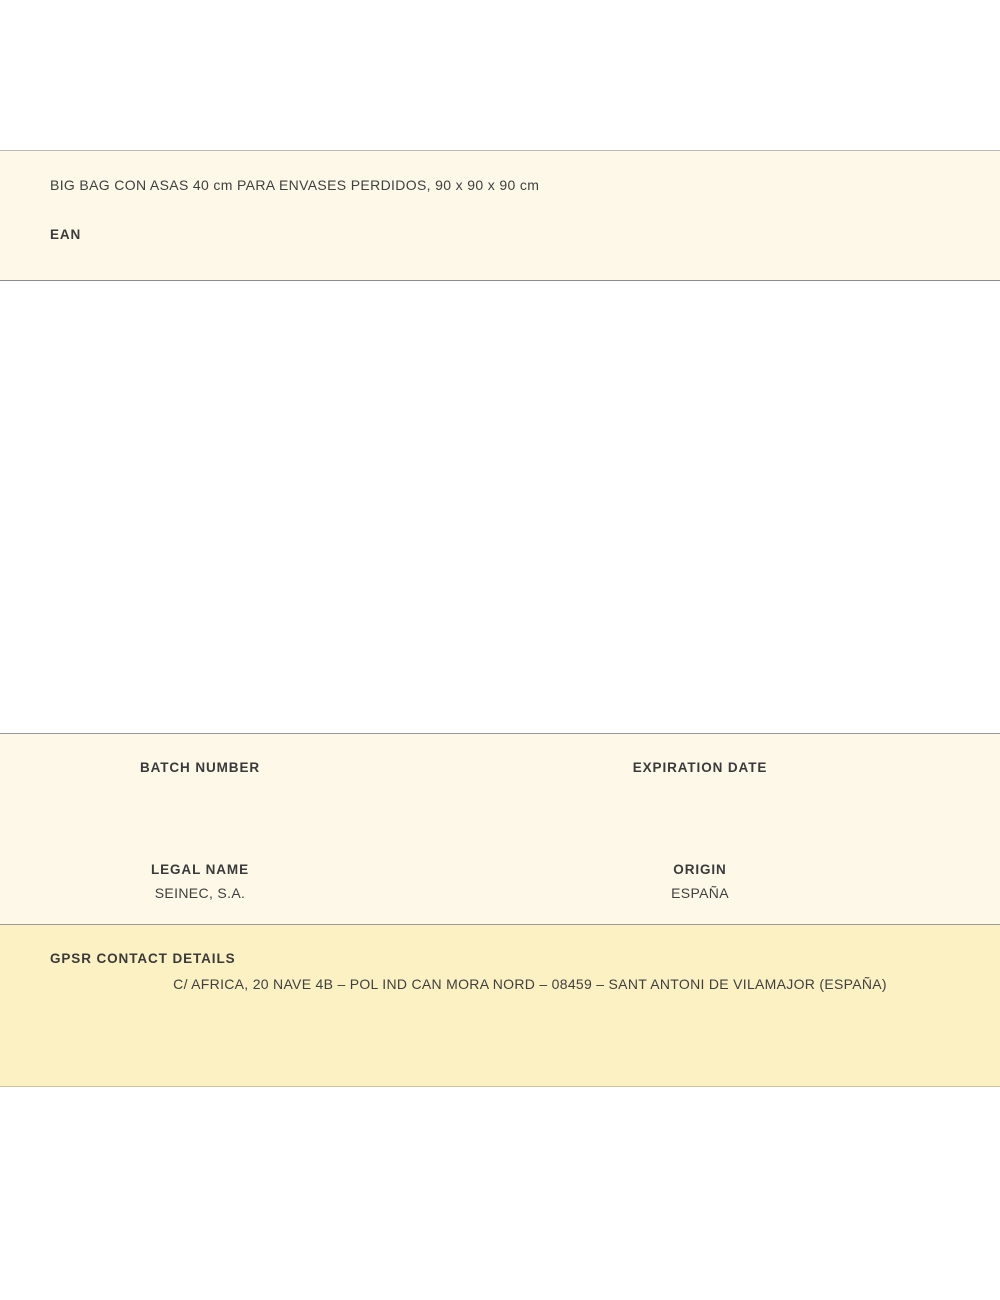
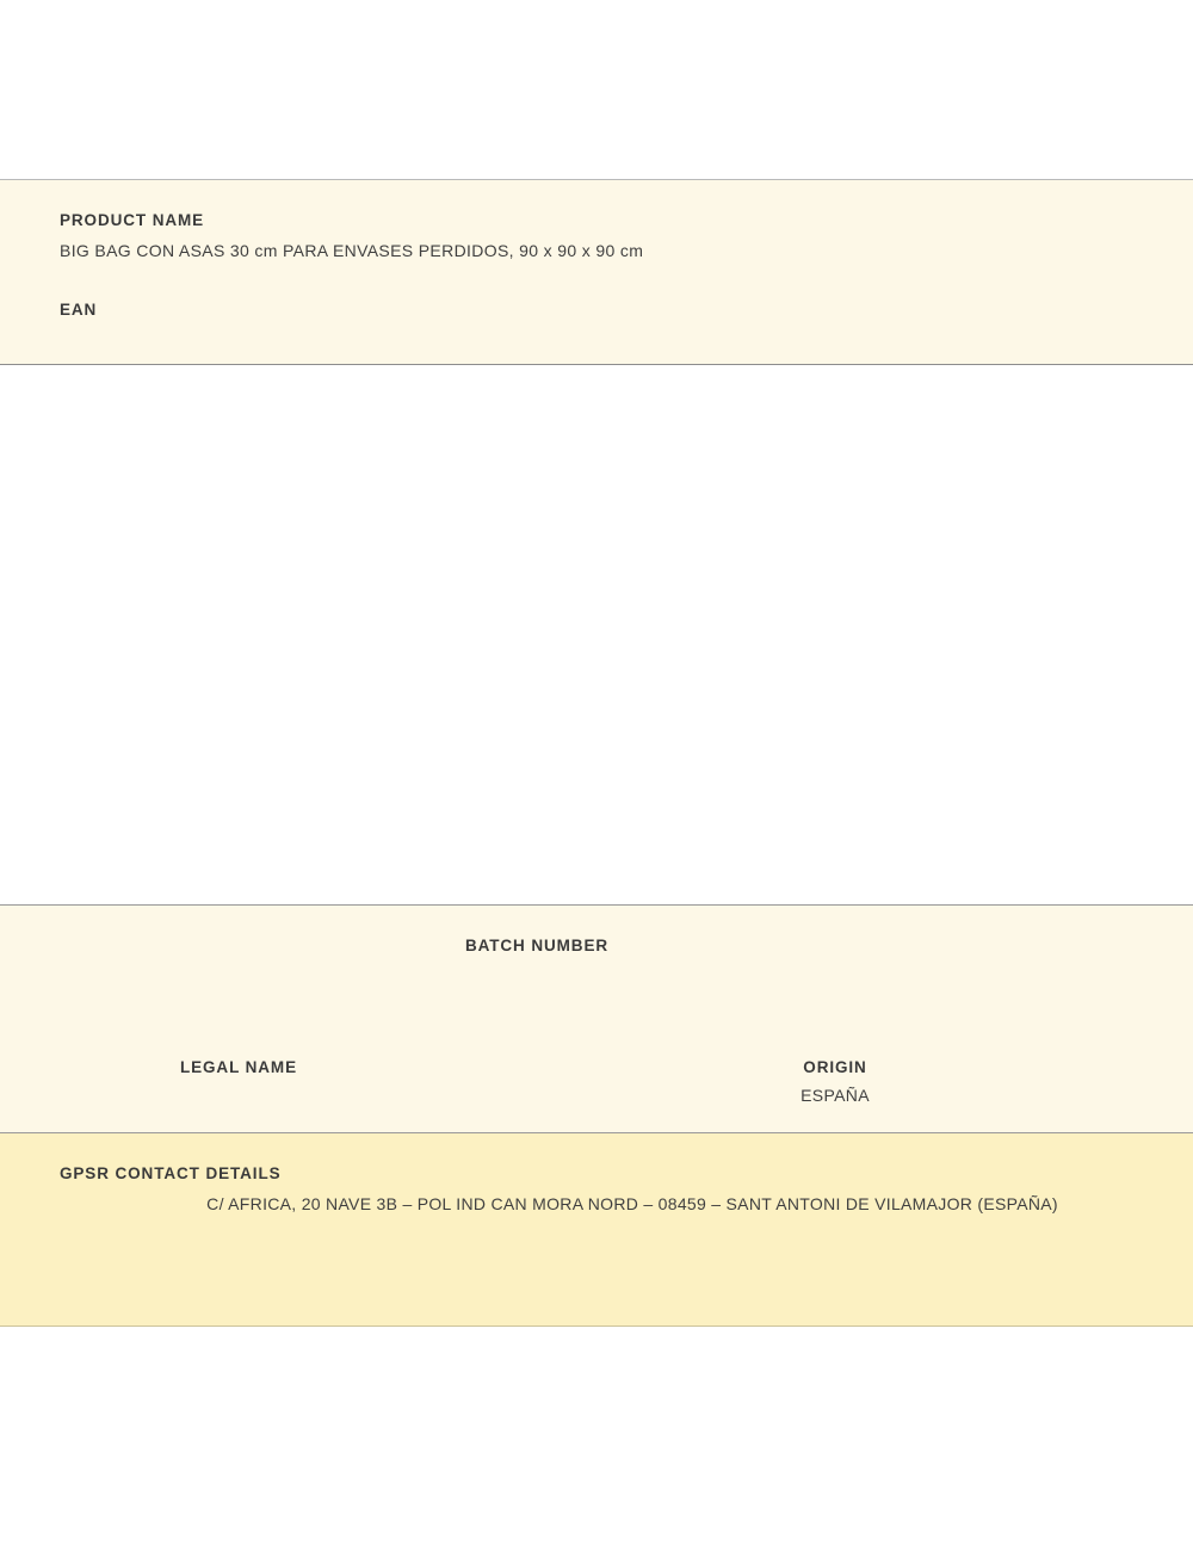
+ PRODUCT NAME
- BIG BAG CON ASAS 40 cm PARA ENVASES PERDIDOS, 90 x 90 x 90 cm
+ BIG BAG CON ASAS 30 cm PARA ENVASES PERDIDOS, 90 x 90 x 90 cm
  EAN
  BATCH NUMBER
- EXPIRATION DATE
  LEGAL NAME
- SEINEC, S.A.
  ORIGIN
  ESPAÑA
  GPSR CONTACT DETAILS
- C/ AFRICA, 20 NAVE 4B – POL IND CAN MORA NORD – 08459 – SANT ANTONI DE VILAMAJOR (ESPAÑA)
+ C/ AFRICA, 20 NAVE 3B – POL IND CAN MORA NORD – 08459 – SANT ANTONI DE VILAMAJOR (ESPAÑA)
